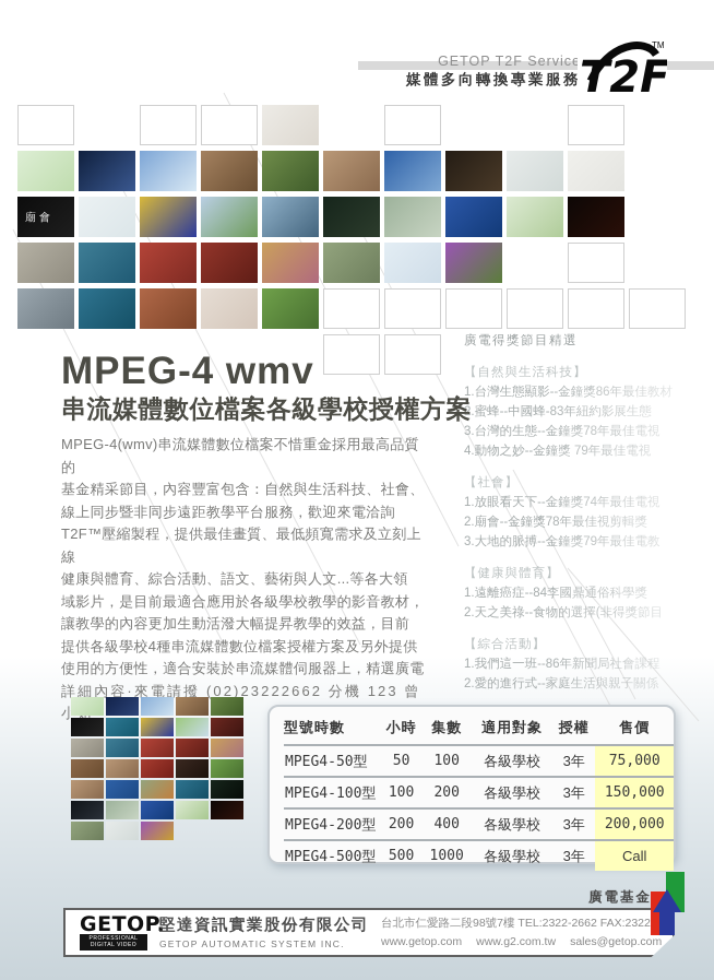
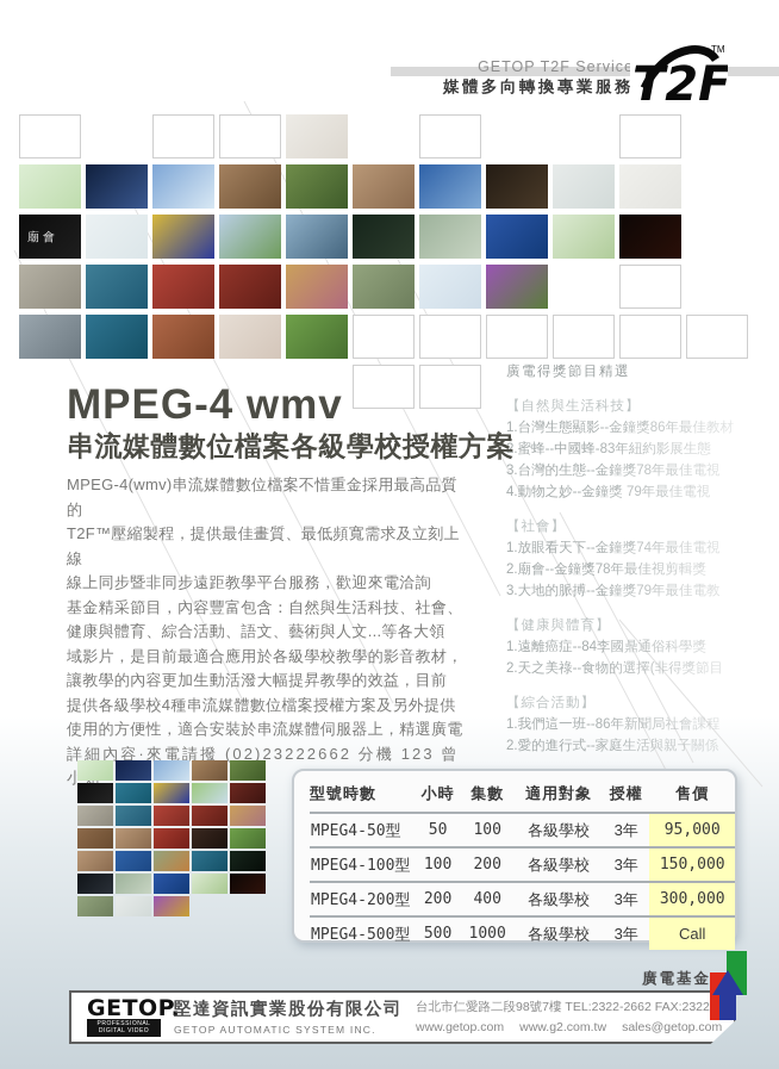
  GETOP T2F Servic
  媒體多向轉換專業服務
  T2F
  TM
  廟會
  MPEG-4 wmv
  串流媒體數位檔案各級學校授權方案
  MPEG-4(wmv)串流媒體數位檔案不惜重金採用最高品質的
- 基金精采節目，內容豐富包含：自然與生活科技、社會、
+ T2F™壓縮製程，提供最佳畫質、最低頻寬需求及立刻上線
  線上同步暨非同步遠距教學平台服務，歡迎來電洽詢
- T2F™壓縮製程，提供最佳畫質、最低頻寬需求及立刻上線
+ 基金精采節目，內容豐富包含：自然與生活科技、社會、
  健康與體育、綜合活動、語文、藝術與人文...等各大領
  域影片，是目前最適合應用於各級學校教學的影音教材，
  讓教學的內容更加生動活潑大幅提昇教學的效益，目前
  提供各級學校4種串流媒體數位檔案授權方案及另外提供
  使用的方便性，適合安裝於串流媒體伺服器上，精選廣電
  詳細內容·來電請撥 (02)23222662 分機 123 曾小
  廣電得獎節目精選
  【自然與生活科技】
  1.台灣生態顯影--金鐘獎86年最佳教材
  2.蜜蜂--中國蜂-83年紐約影展生態
  3.台灣的生態--金鐘獎78年最佳電視
  4.動物之妙--金鐘獎 79年最佳電視
  【社會】
  1.放眼看天下--金鐘獎74年最佳電視
  2.廟會--金鐘獎78年最佳視剪輯獎
  3.大地的脈搏--金鐘獎79年最佳電教
  【健康與體育】
  1.遠離癌症--84李國鼎通俗科學獎
  2.天之美祿--食物的選擇(非得獎節目
  【綜合活動】
  1.我們這一班--86年新聞局社會課程
  2.愛的進行式--家庭生活與親子關係
  型號時數	小時	集數	適用對象	授權	售價
- MPEG4-50型	50	100	各級學校	3年	75,000
+ MPEG4-50型	50	100	各級學校	3年	95,000
  MPEG4-100型	100	200	各級學校	3年	150,000
- MPEG4-200型	200	400	各級學校	3年	200,000
+ MPEG4-200型	200	400	各級學校	3年	300,000
  MPEG4-500型	500	1000	各級學校	3年	Call
  廣電基金
  GETOP
  堅達資訊實業股份有限公司
  GETOP AUTOMATIC SYSTEM INC.
  台北市仁愛路二段98號7樓 TEL:2322-2662 FAX:2322
  www.getop.com www.g2.com.tw sales@getop.com
